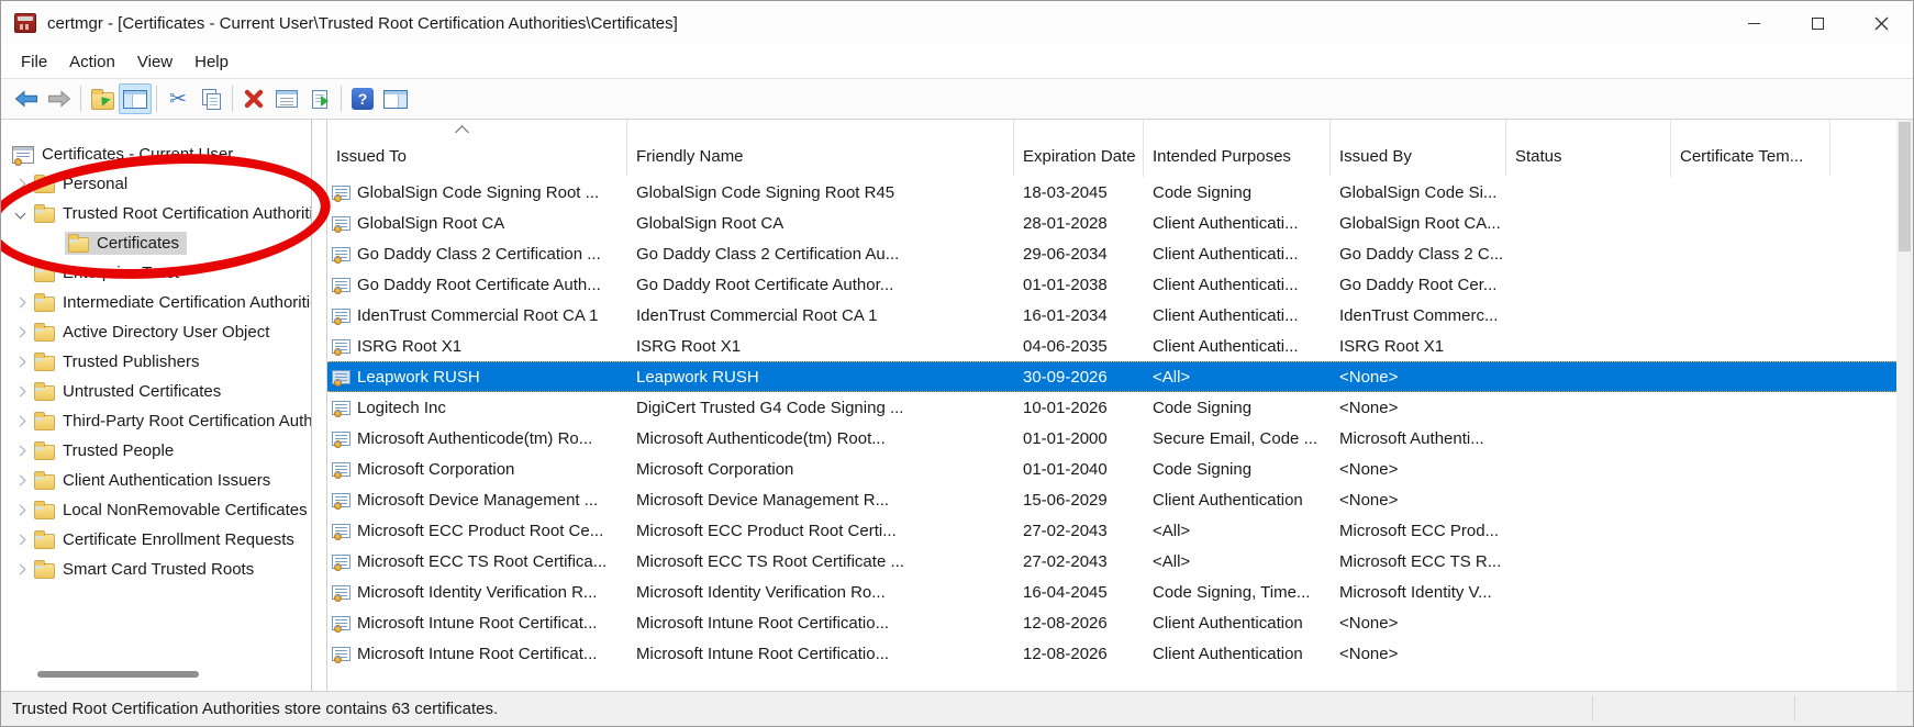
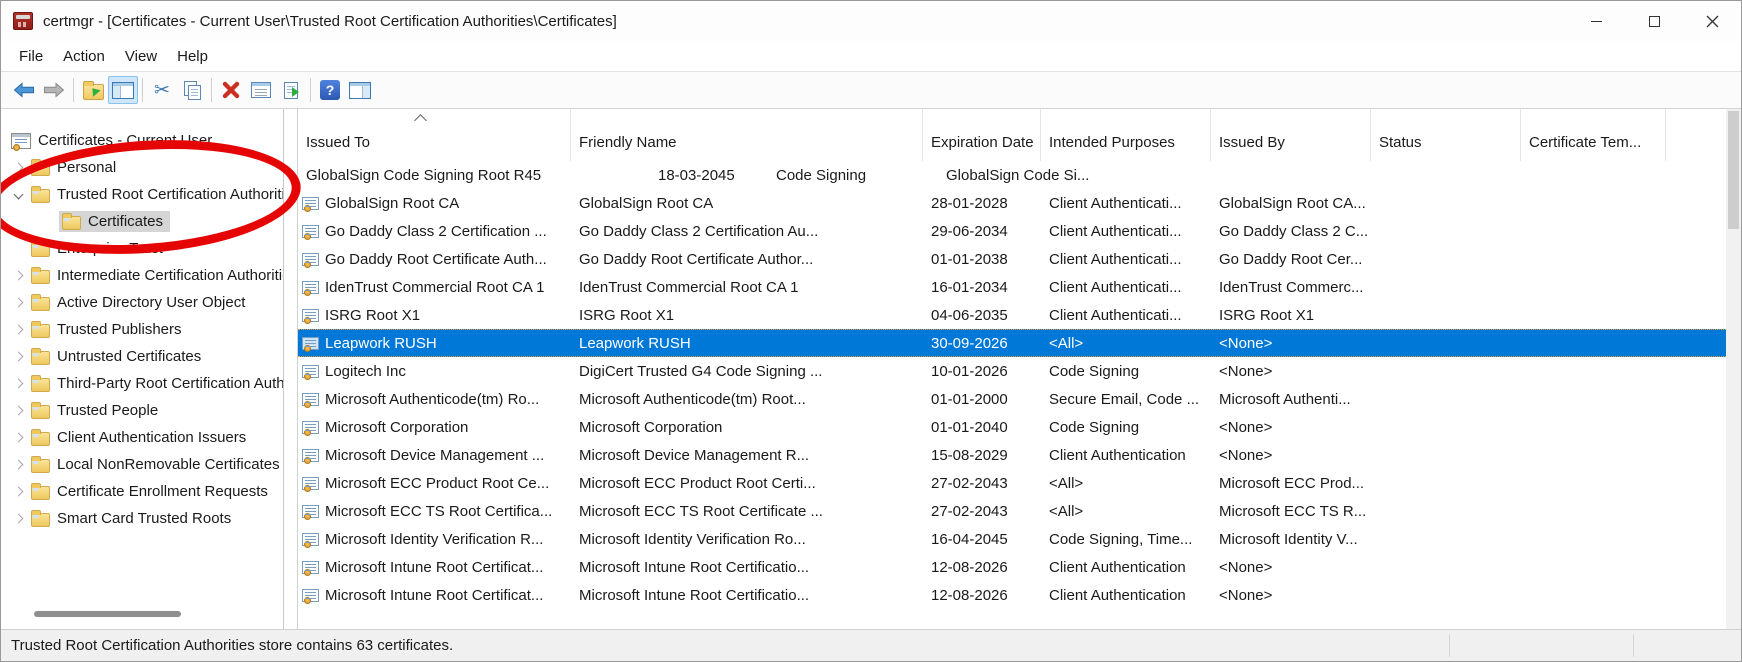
  certmgr - [Certificates - Current User\Trusted Root Certification Authorities\Certificates]
  File
  Action
  View
  Help
  ✂
  ?
  Certificates - Current User
  Personal
  Trusted Root Certification Authorit
  Certificates
  Enterprise Trust
  Intermediate Certification Authoriti
  Active Directory User Object
  Trusted Publishers
  Untrusted Certificates
  Third-Party Root Certification Auth
  Trusted People
  Client Authentication Issuers
  Local NonRemovable Certificates
  Certificate Enrollment Requests
  Smart Card Trusted Roots
  Issued To
  Friendly Name
  Expiration Date
  Intended Purposes
  Issued By
  Status
  Certificate Tem...
- GlobalSign Code Signing Root ...
  GlobalSign Code Signing Root R45
  18-03-2045
  Code Signing
  GlobalSign Code Si...
  GlobalSign Root CA
  GlobalSign Root CA
  28-01-2028
  Client Authenticati...
  GlobalSign Root CA...
  Go Daddy Class 2 Certification ...
  Go Daddy Class 2 Certification Au...
  29-06-2034
  Client Authenticati...
  Go Daddy Class 2 C...
  Go Daddy Root Certificate Auth...
  Go Daddy Root Certificate Author...
  01-01-2038
  Client Authenticati...
  Go Daddy Root Cer...
  IdenTrust Commercial Root CA 1
  IdenTrust Commercial Root CA 1
  16-01-2034
  Client Authenticati...
  IdenTrust Commerc...
  ISRG Root X1
  ISRG Root X1
  04-06-2035
  Client Authenticati...
  ISRG Root X1
  Leapwork RUSH
  Leapwork RUSH
  30-09-2026
  <All>
  <None>
  Logitech Inc
  DigiCert Trusted G4 Code Signing ...
  10-01-2026
  Code Signing
  <None>
  Microsoft Authenticode(tm) Ro...
  Microsoft Authenticode(tm) Root...
  01-01-2000
  Secure Email, Code ...
  Microsoft Authenti...
  Microsoft Corporation
  Microsoft Corporation
  01-01-2040
  Code Signing
  <None>
  Microsoft Device Management ...
  Microsoft Device Management R...
- 15-06-2029
+ 15-08-2029
  Client Authentication
  <None>
  Microsoft ECC Product Root Ce...
  Microsoft ECC Product Root Certi...
  27-02-2043
  <All>
  Microsoft ECC Prod...
  Microsoft ECC TS Root Certifica...
  Microsoft ECC TS Root Certificate ...
  27-02-2043
  <All>
  Microsoft ECC TS R...
  Microsoft Identity Verification R...
  Microsoft Identity Verification Ro...
  16-04-2045
  Code Signing, Time...
  Microsoft Identity V...
  Microsoft Intune Root Certificat...
  Microsoft Intune Root Certificatio...
  12-08-2026
  Client Authentication
  <None>
  Microsoft Intune Root Certificat...
  Microsoft Intune Root Certificatio...
  12-08-2026
  Client Authentication
  <None>
  Trusted Root Certification Authorities store contains 63 certificates.
